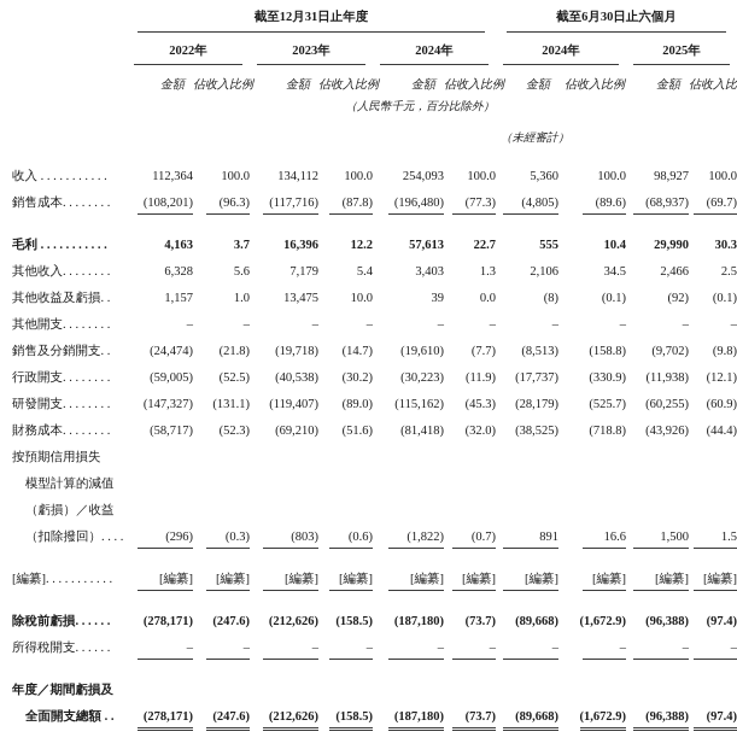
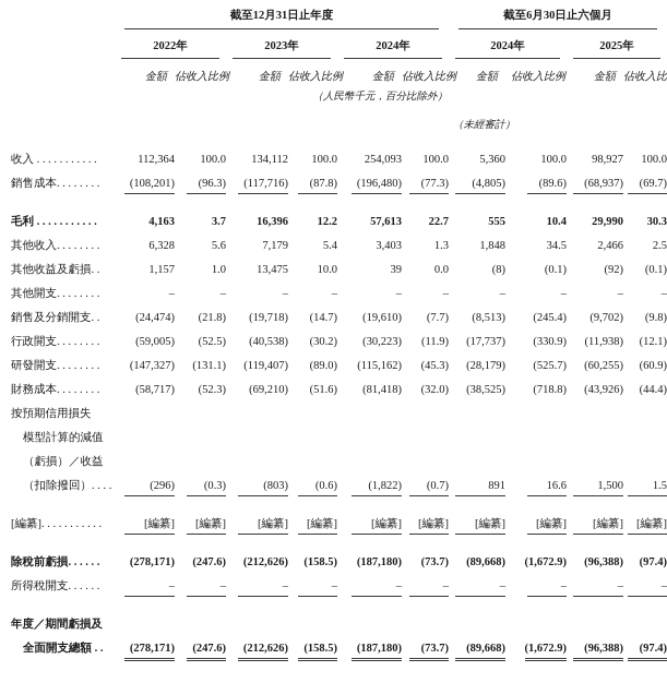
  	截至12月31日止年度	截至6月30日止六個月
  	2022年	2023年	2024年	2024年	2025年
  	金額	佔收入比例	金額	佔收入比例	金額	佔收入比例	金額	佔收入比例	金額	佔收入比
  	（人民幣千元，百分比除外）
  	（未經審計）
  收入 . . . . . . . . . . .	112,364	100.0	134,112	100.0	254,093	100.0	5,360	100.0	98,927	100.0
  銷售成本. . . . . . . .	(108,201)	(96.3)	(117,716)	(87.8)	(196,480)	(77.3)	(4,805)	(89.6)	(68,937)	(69.7)
  毛利 . . . . . . . . . . .	4,163	3.7	16,396	12.2	57,613	22.7	555	10.4	29,990	30.3
- 其他收入. . . . . . . .	6,328	5.6	7,179	5.4	3,403	1.3	2,106	34.5	2,466	2.5
+ 其他收入. . . . . . . .	6,328	5.6	7,179	5.4	3,403	1.3	1,848	34.5	2,466	2.5
  其他收益及虧損. .	1,157	1.0	13,475	10.0	39	0.0	(8)	(0.1)	(92)	(0.1)
  其他開支. . . . . . . .	–	–	–	–	–	–	–	–	–	–
- 銷售及分銷開支. .	(24,474)	(21.8)	(19,718)	(14.7)	(19,610)	(7.7)	(8,513)	(158.8)	(9,702)	(9.8)
+ 銷售及分銷開支. .	(24,474)	(21.8)	(19,718)	(14.7)	(19,610)	(7.7)	(8,513)	(245.4)	(9,702)	(9.8)
  行政開支. . . . . . . .	(59,005)	(52.5)	(40,538)	(30.2)	(30,223)	(11.9)	(17,737)	(330.9)	(11,938)	(12.1)
  研發開支. . . . . . . .	(147,327)	(131.1)	(119,407)	(89.0)	(115,162)	(45.3)	(28,179)	(525.7)	(60,255)	(60.9)
  財務成本. . . . . . . .	(58,717)	(52.3)	(69,210)	(51.6)	(81,418)	(32.0)	(38,525)	(718.8)	(43,926)	(44.4)
  按預期信用損失模型計算的減值（虧損）／收益（扣除撥回）. . . .	(296)	(0.3)	(803)	(0.6)	(1,822)	(0.7)	891	16.6	1,500	1.5
  [編纂]. . . . . . . . . . .	[編纂]	[編纂]	[編纂]	[編纂]	[編纂]	[編纂]	[編纂]	[編纂]	[編纂]	[編纂]
  除稅前虧損. . . . . .	(278,171)	(247.6)	(212,626)	(158.5)	(187,180)	(73.7)	(89,668)	(1,672.9)	(96,388)	(97.4)
  所得稅開支. . . . . .	–	–	–	–	–	–	–	–	–	–
  年度／期間虧損及全面開支總額 . .	(278,171)	(247.6)	(212,626)	(158.5)	(187,180)	(73.7)	(89,668)	(1,672.9)	(96,388)	(97.4)
